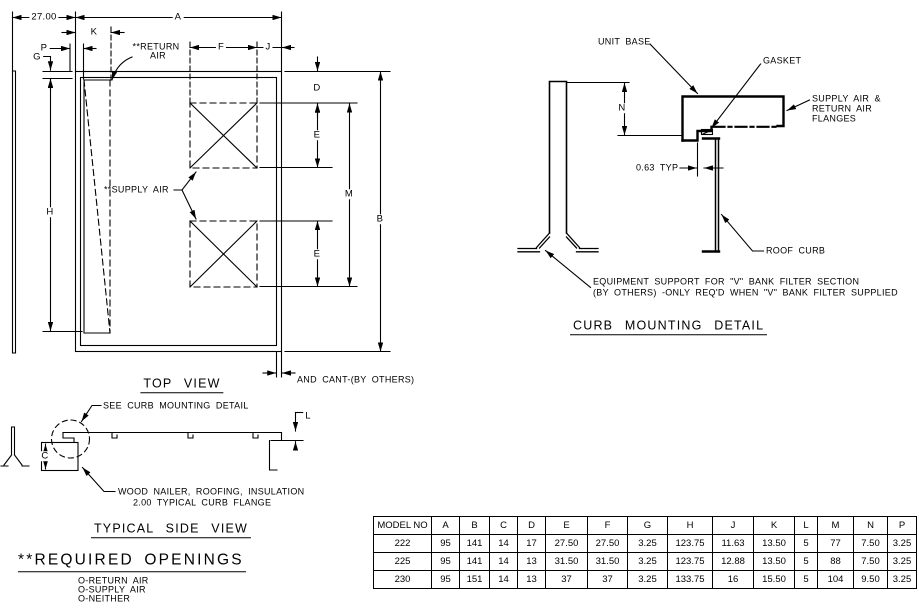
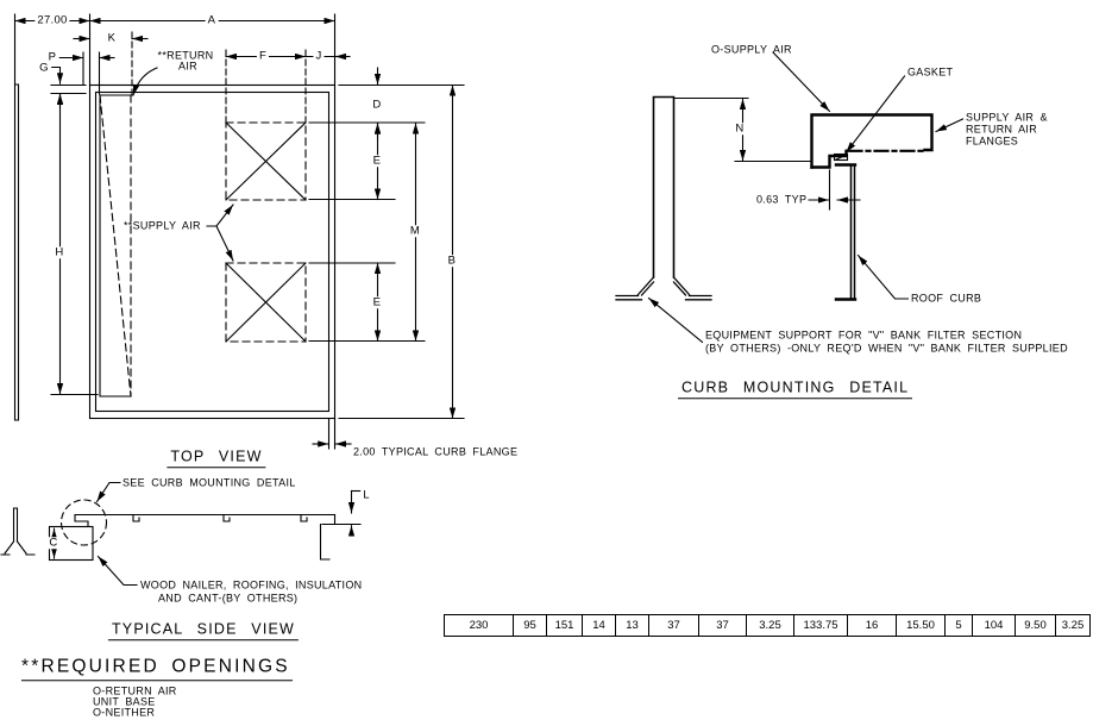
- MODEL NO	A	B	C	D	E	F	G	H	J	K	L	M	N	P
- 222	95	141	14	17	27.50	27.50	3.25	123.75	11.63	13.50	5	77	7.50	3.25
- 225	95	141	14	13	31.50	31.50	3.25	123.75	12.88	13.50	5	88	7.50	3.25
  230	95	151	14	13	37	37	3.25	133.75	16	15.50	5	104	9.50	3.25
  27.00
  A
  K
  P
  G
  **RETURN
  AIR
  F
  J
  D
  E
  M
  B
  H
  **SUPPLY AIR
  E
- AND CANT-(BY OTHERS)
+ 2.00 TYPICAL CURB FLANGE
  TOP VIEW
  SEE CURB MOUNTING DETAIL
  L
  C
  WOOD NAILER, ROOFING, INSULATION
- 2.00 TYPICAL CURB FLANGE
+ AND CANT-(BY OTHERS)
  TYPICAL SIDE VIEW
  **REQUIRED OPENINGS
  O-RETURN AIR
- O-SUPPLY AIR
+ UNIT BASE
  O-NEITHER
- UNIT BASE
+ O-SUPPLY AIR
  GASKET
  N
  SUPPLY AIR &
  RETURN AIR
  FLANGES
  0.63 TYP
  ROOF CURB
  EQUIPMENT SUPPORT FOR "V" BANK FILTER SECTION
  (BY OTHERS) -ONLY REQ'D WHEN "V" BANK FILTER SUPPLIED
  CURB MOUNTING DETAIL
